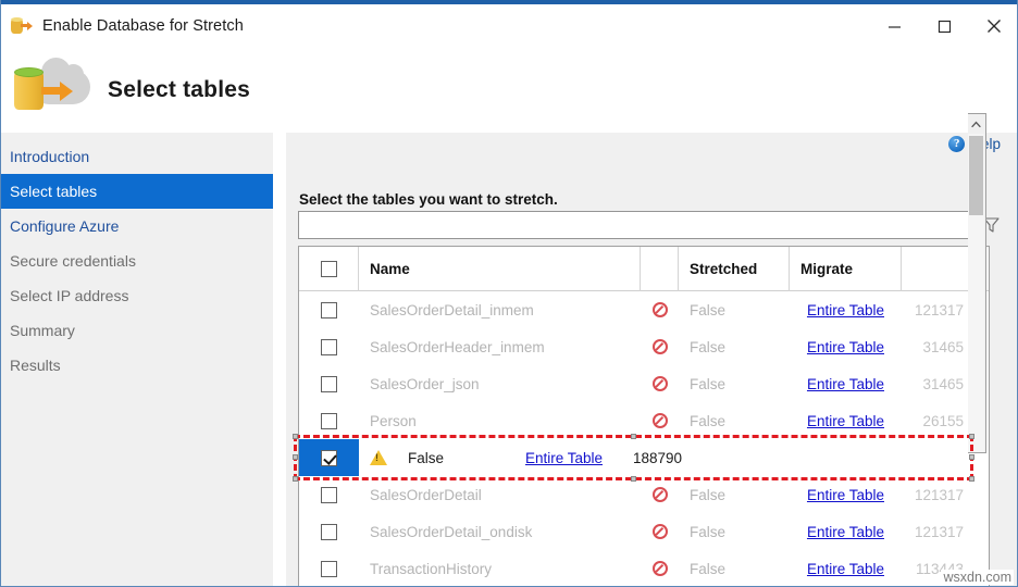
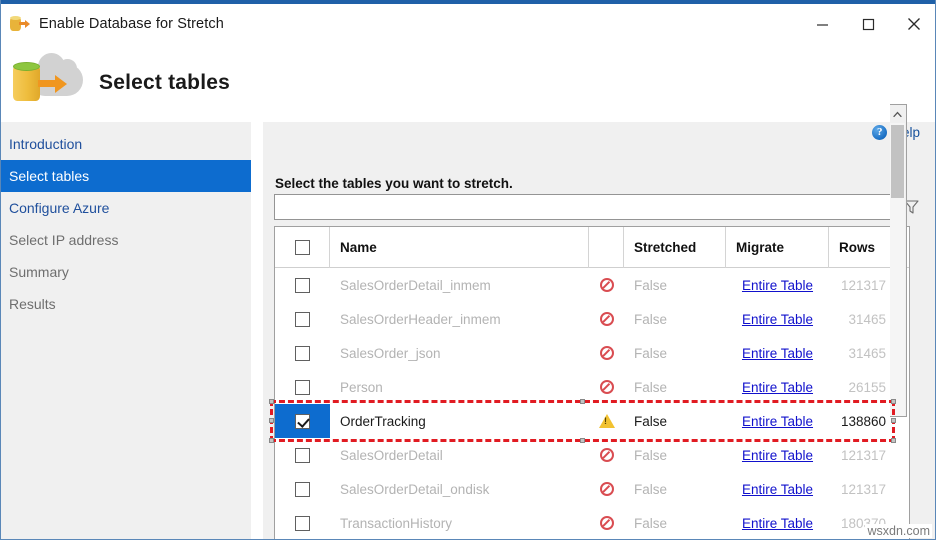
  Enable Database for Stretch
  Select tables
  Introduction
  Select tables
  Configure Azure
- Secure credentials
  Select IP address
  Summary
  Results
  ?
  Select the tables you want to stretch.
  Name
  Stretched
  Migrate
+ Rows
  SalesOrderDetail_inmem
  False
  Entire Table
  121317
  SalesOrderHeader_inmem
  False
  Entire Table
  31465
  SalesOrder_json
  False
  Entire Table
  31465
  Person
  False
  Entire Table
  26155
+ OrderTracking
  False
  Entire Table
- 188790
+ 138860
  SalesOrderDetail
  False
  Entire Table
  121317
  SalesOrderDetail_ondisk
  False
  Entire Table
  121317
  TransactionHistory
  False
  Entire Table
- 113443
+ 180370
  wsxdn.com
